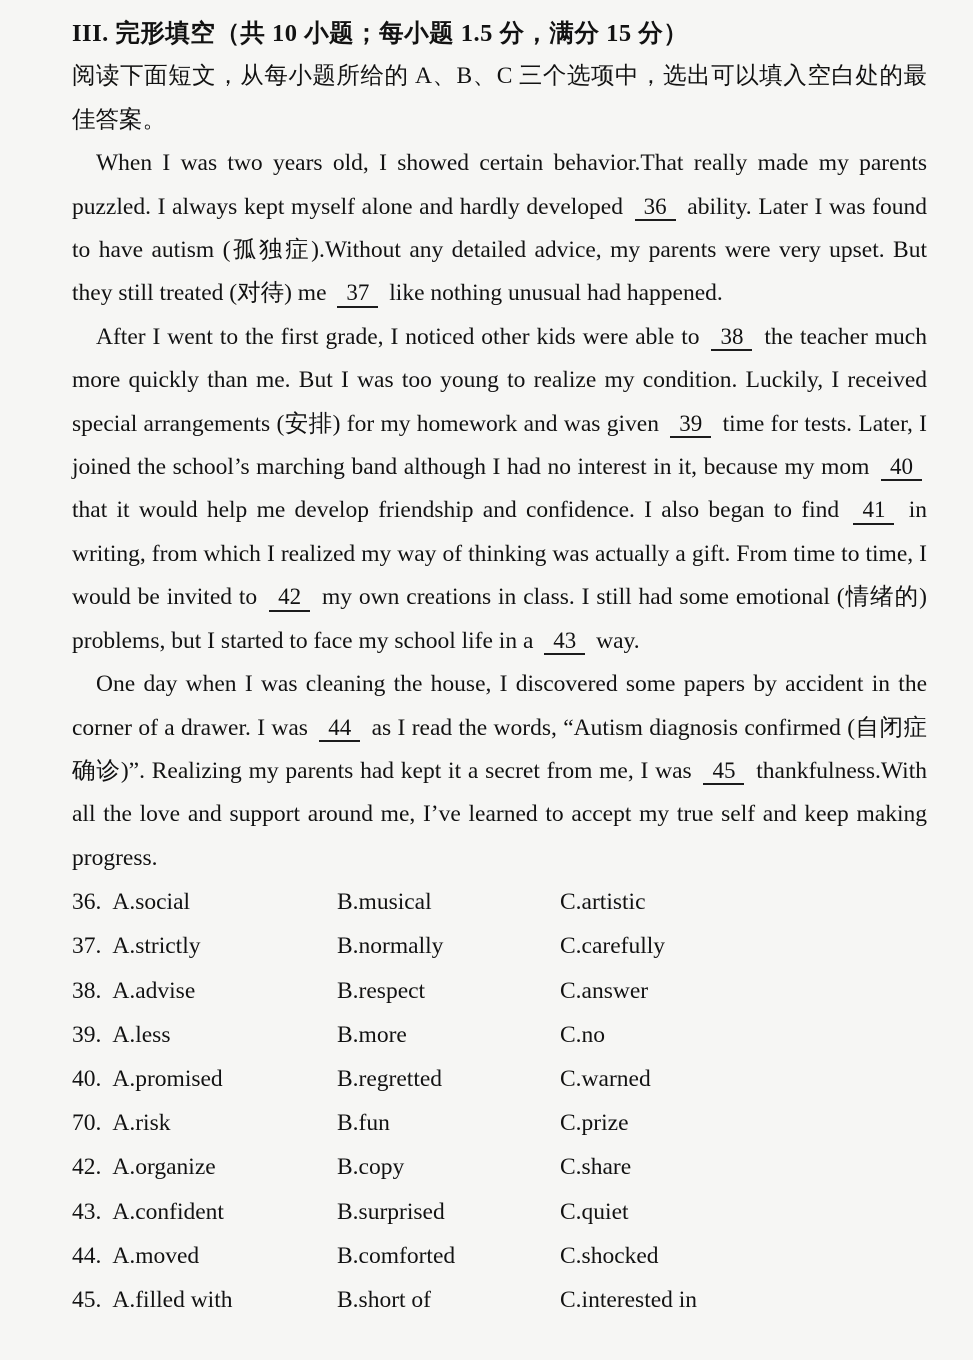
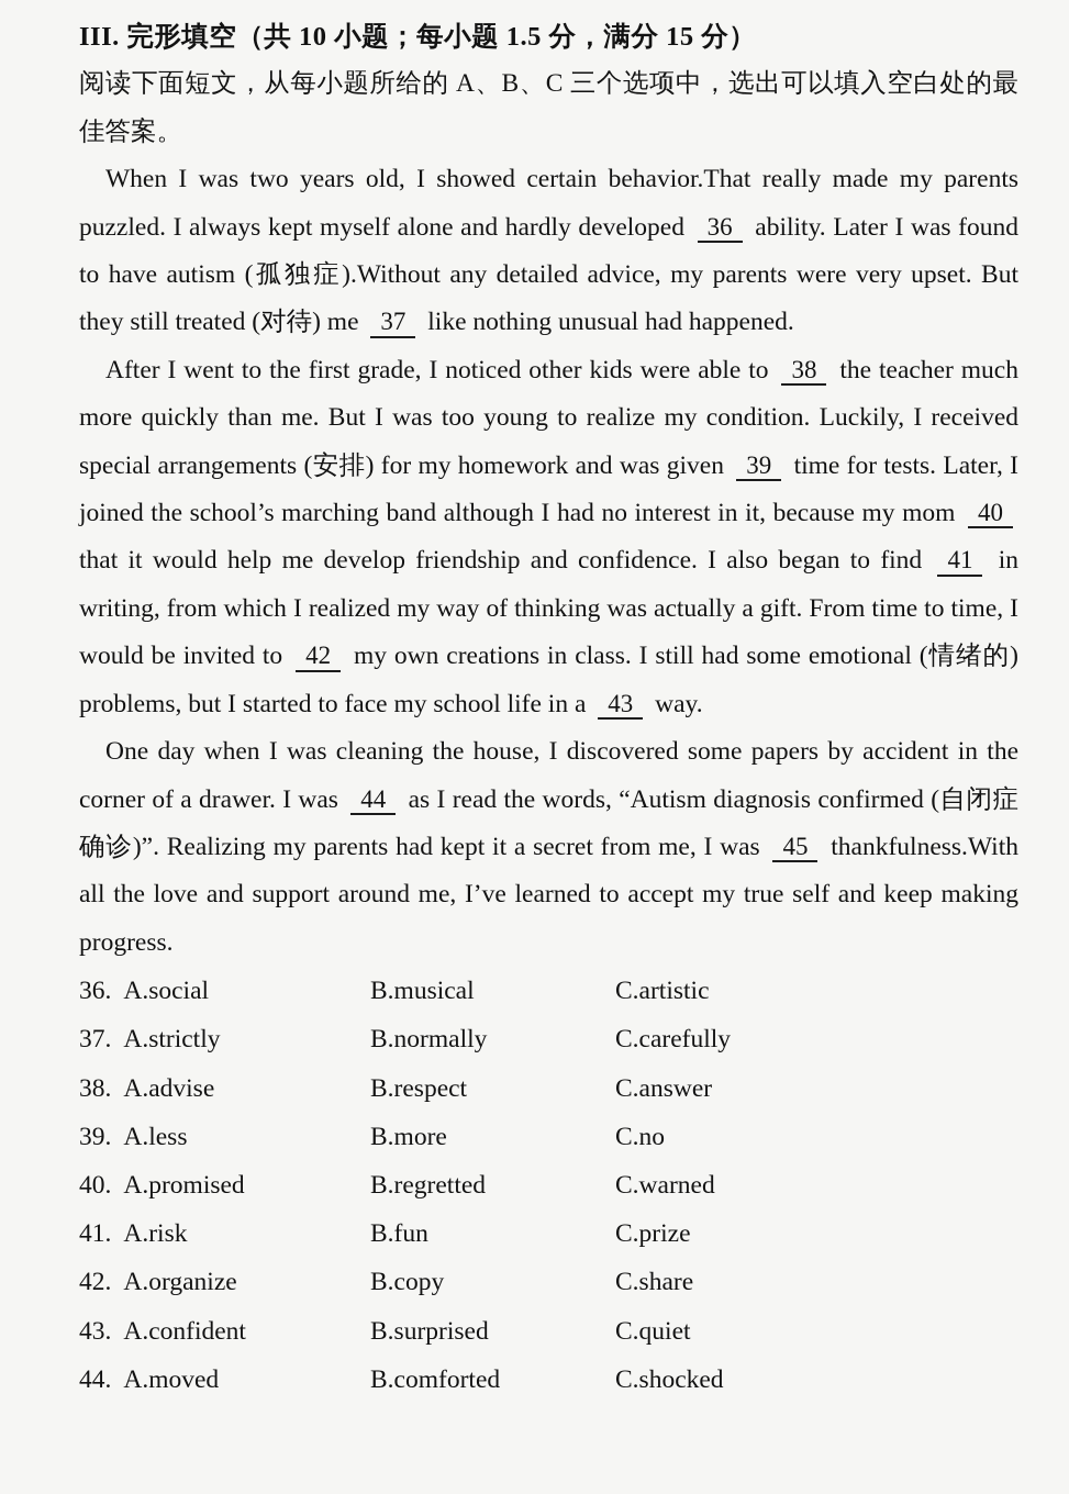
  III. 完形填空（共 10 小题；每小题 1.5 分，满分 15 分）
  阅读下面短文，从每小题所给的 A、B、C 三个选项中，选出可以填入空白处的最佳答案。
  When I was two years old, I showed certain behavior.That really made my parents puzzled. I always kept myself alone and hardly developed 36 ability. Later I was found to have autism (孤独症).Without any detailed advice, my parents were very upset. But they still treated (对待) me 37 like nothing unusual had happened.
  After I went to the first grade, I noticed other kids were able to 38 the teacher much more quickly than me. But I was too young to realize my condition. Luckily, I received special arrangements (安排) for my homework and was given 39 time for tests. Later, I joined the school’s marching band although I had no interest in it, because my mom 40 that it would help me develop friendship and confidence. I also began to find 41 in writing, from which I realized my way of thinking was actually a gift. From time to time, I would be invited to 42 my own creations in class. I still had some emotional (情绪的) problems, but I started to face my school life in a 43 way.
  One day when I was cleaning the house, I discovered some papers by accident in the corner of a drawer. I was 44 as I read the words, “Autism diagnosis confirmed (自闭症确诊)”. Realizing my parents had kept it a secret from me, I was 45 thankfulness.With all the love and support around me, I’ve learned to accept my true self and keep making progress.
  36. A.social
  B.musical
  C.artistic
  37. A.strictly
  B.normally
  C.carefully
  38. A.advise
  B.respect
  C.answer
  39. A.less
  B.more
  C.no
  40. A.promised
  B.regretted
  C.warned
- 70. A.risk
+ 41. A.risk
  B.fun
  C.prize
  42. A.organize
  B.copy
  C.share
  43. A.confident
  B.surprised
  C.quiet
  44. A.moved
  B.comforted
  C.shocked
- 45. A.filled with
- B.short of
- C.interested in
